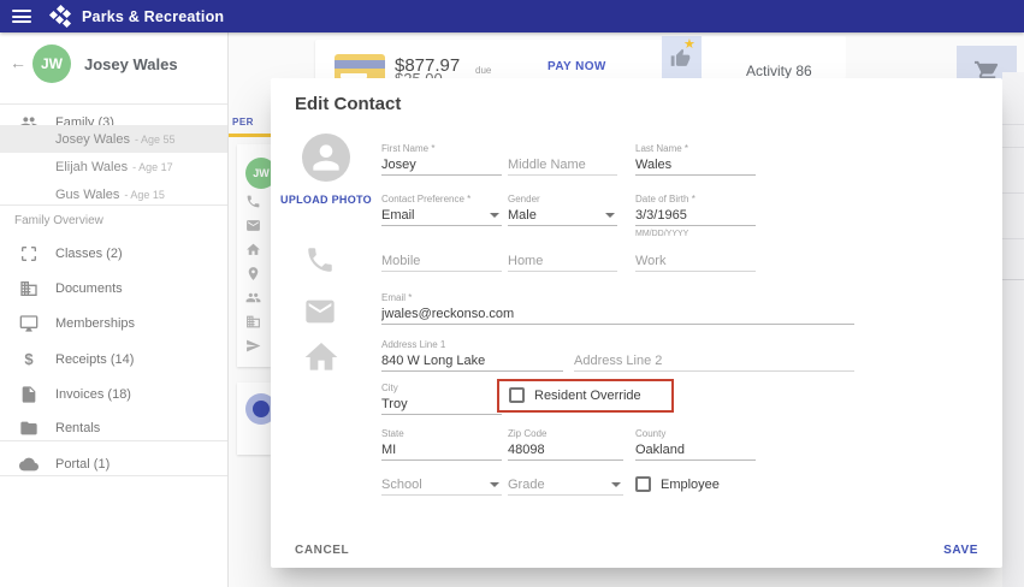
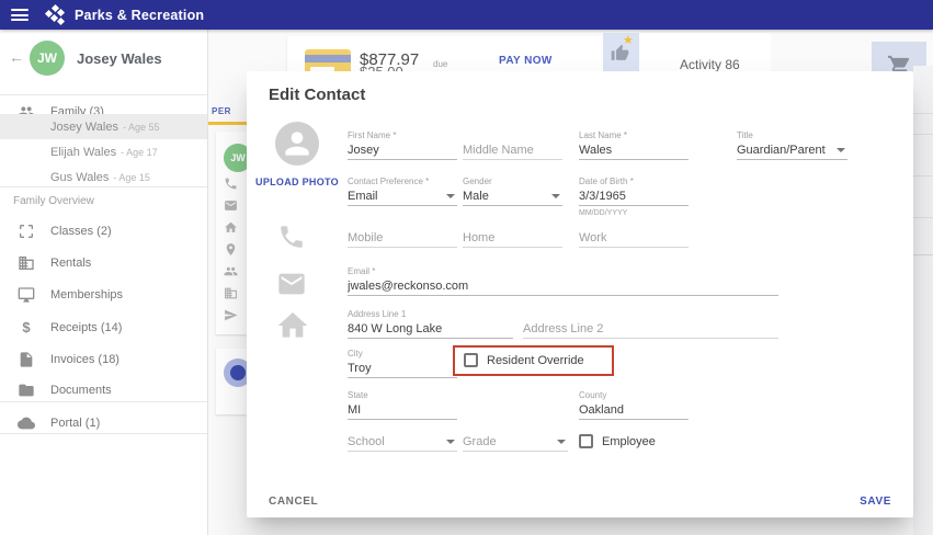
  $877.97
  due
  PAY NOW
  ★
  Activity 86
  PER
  JW
  Parks & Recreation
  ←
  JW
  Josey Wales
  Family (3)
  Josey Wales
  - Age 55
  Elijah Wales
  - Age 17
  Gus Wales
  - Age 15
  Family Overview
  Classes (2)
- Documents
+ Rentals
  Memberships
  $
  Receipts (14)
  Invoices (18)
- Rentals
+ Documents
  Portal (1)
  Edit Contact
  UPLOAD PHOTO
  First Name *
  Josey
  Middle Name
  Last Name *
  Wales
+ Title
+ Guardian/Parent
  Contact Preference *
  Email
  Gender
  Male
  Date of Birth *
  3/3/1965
  Mobile
  Home
  Work
  Email *
  jwales@reckonso.com
  Address Line 1
  840 W Long Lake
  Address Line 2
  City
  Troy
  Resident Override
  State
  MI
- Zip Code
- 48098
  County
  Oakland
  School
  Grade
  Employee
  CANCEL
  SAVE
